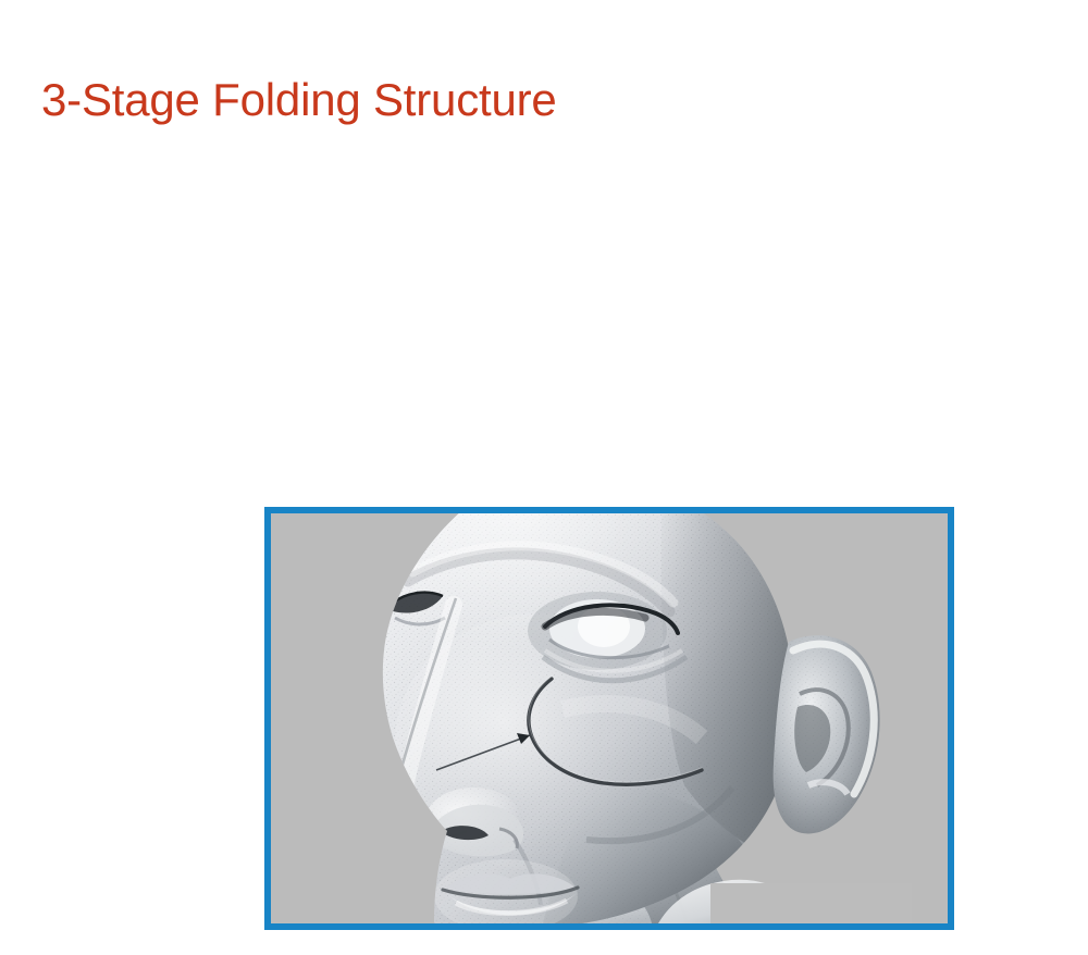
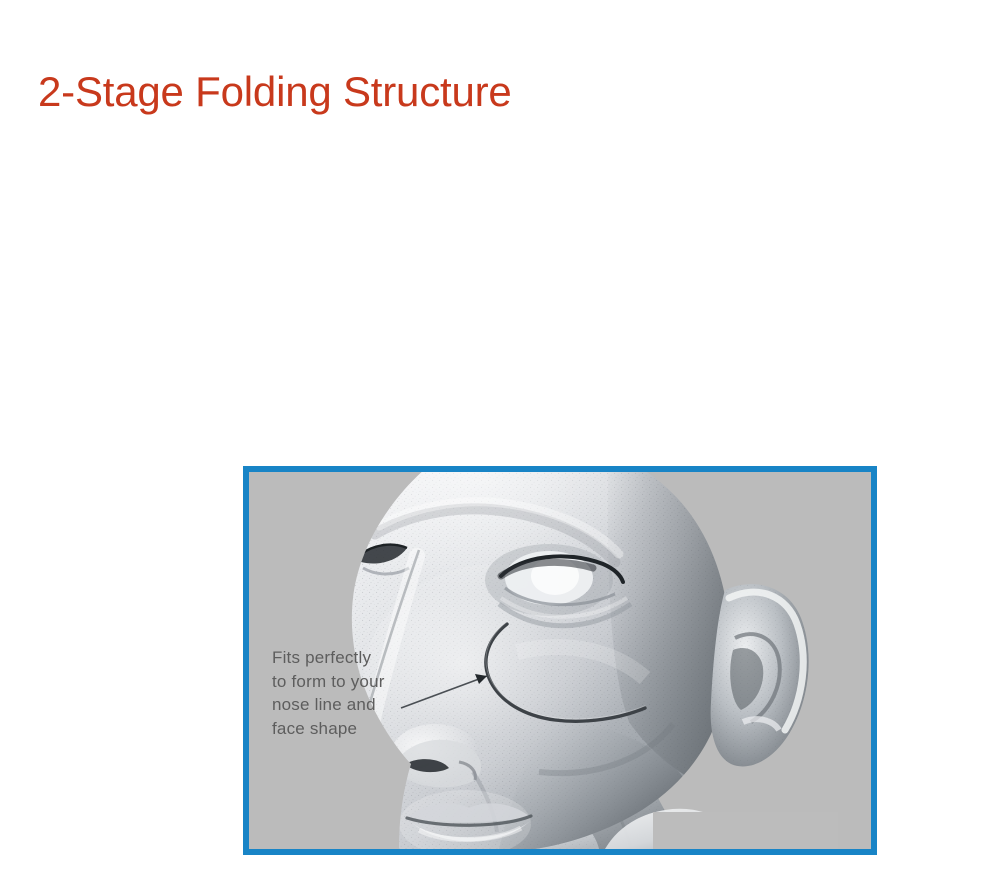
- 3-Stage Folding Structure
+ 2-Stage Folding Structure
+ Fits perfectly to form to your nose line and face shape
